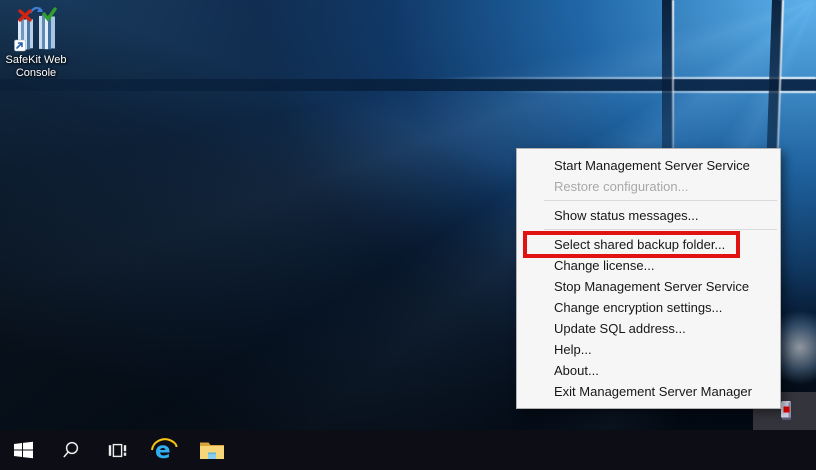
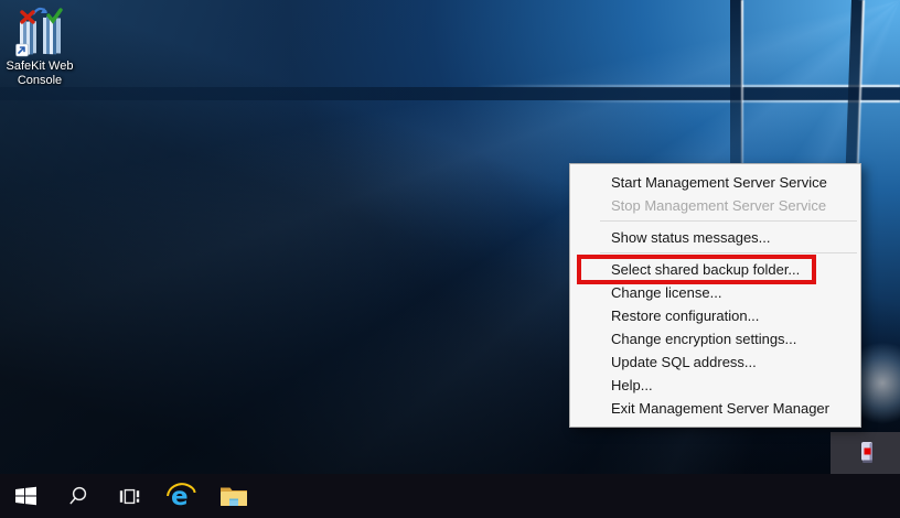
  SafeKit Web
  Console
  Start Management Server Service
- Restore configuration...
+ Stop Management Server Service
  Show status messages...
  Select shared backup folder...
  Change license...
- Stop Management Server Service
+ Restore configuration...
  Change encryption settings...
  Update SQL address...
  Help...
- About...
  Exit Management Server Manager
  e
